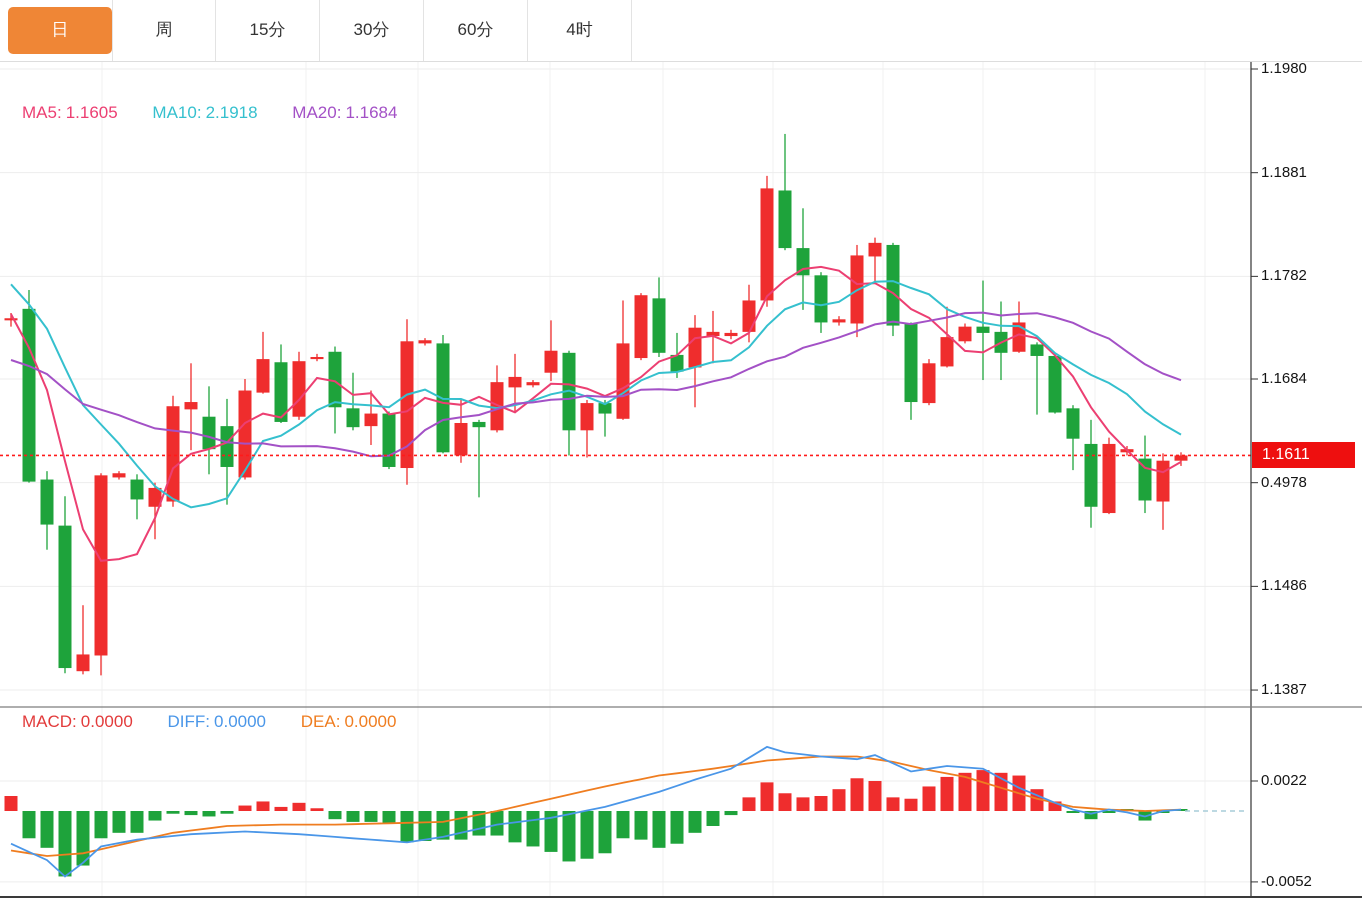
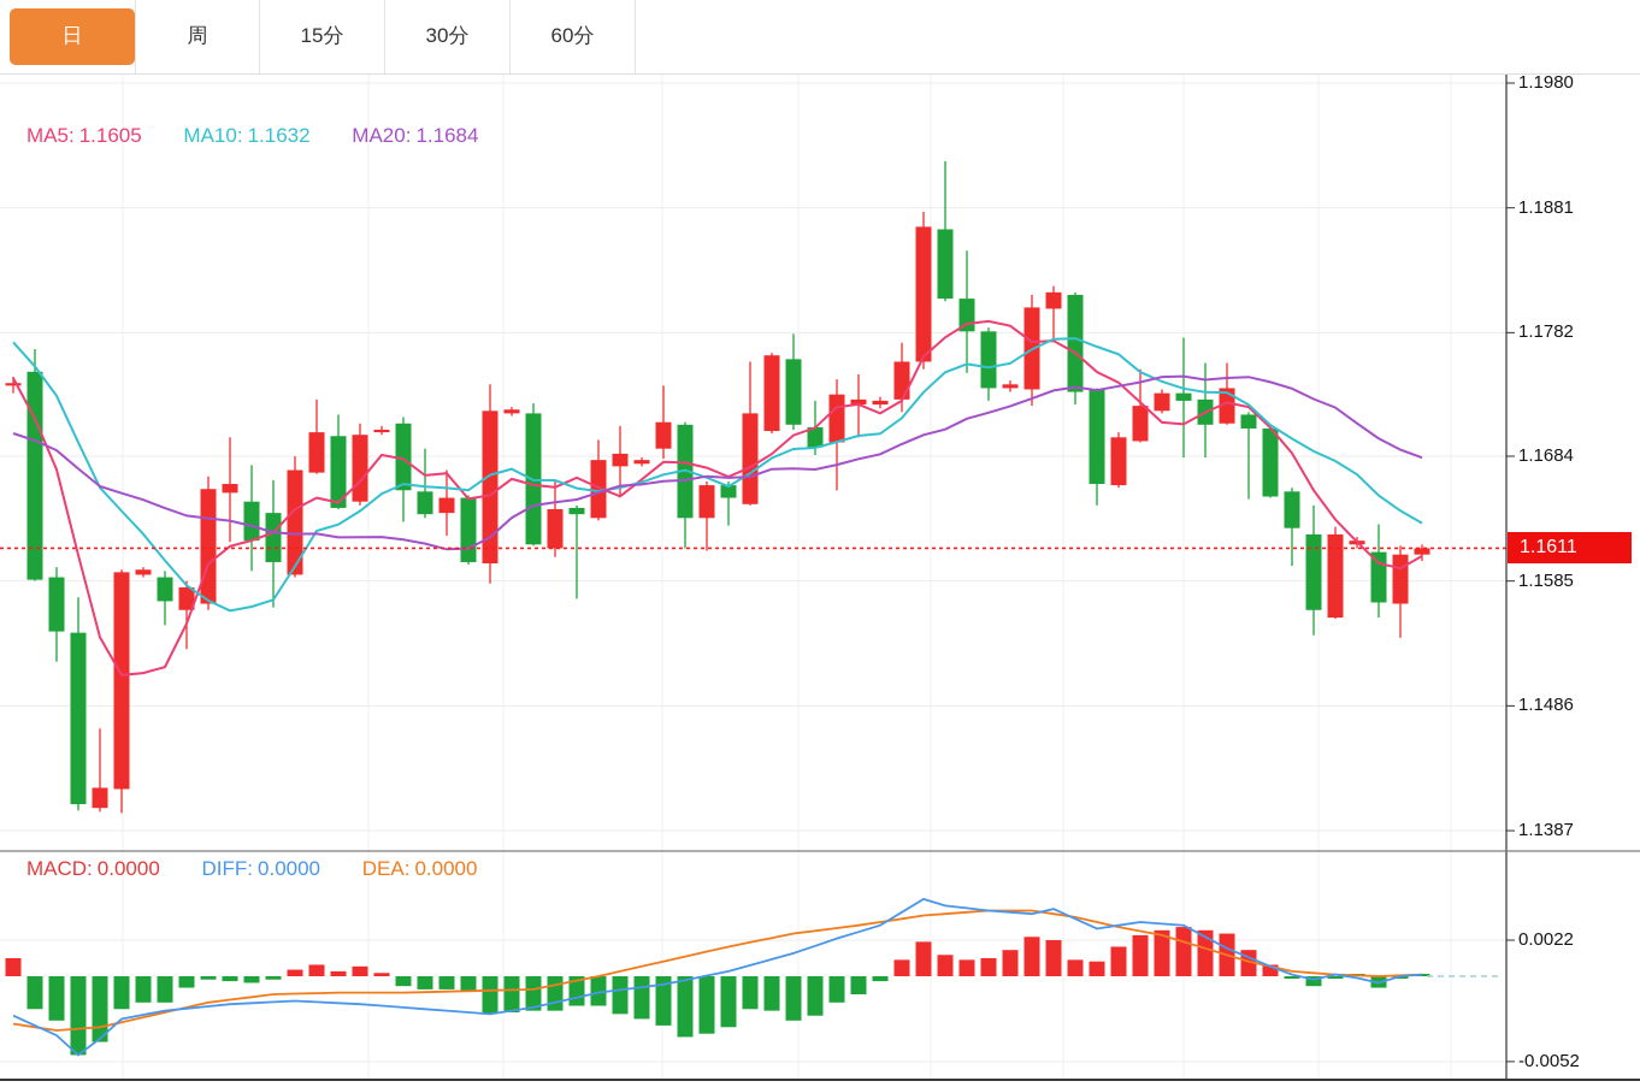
  日
  周
  15分
  30分
  60分
- 4时
- MA5: 1.1605 MA10: 2.1918 MA20: 1.1684
+ MA5: 1.1605 MA10: 1.1632 MA20: 1.1684
  MACD: 0.0000 DIFF: 0.0000 DEA: 0.0000
  1.1980
  1.1881
  1.1782
  1.1684
- 0.4978
+ 1.1585
  1.1486
  1.1387
  0.0022
  -0.0052
  1.1611
